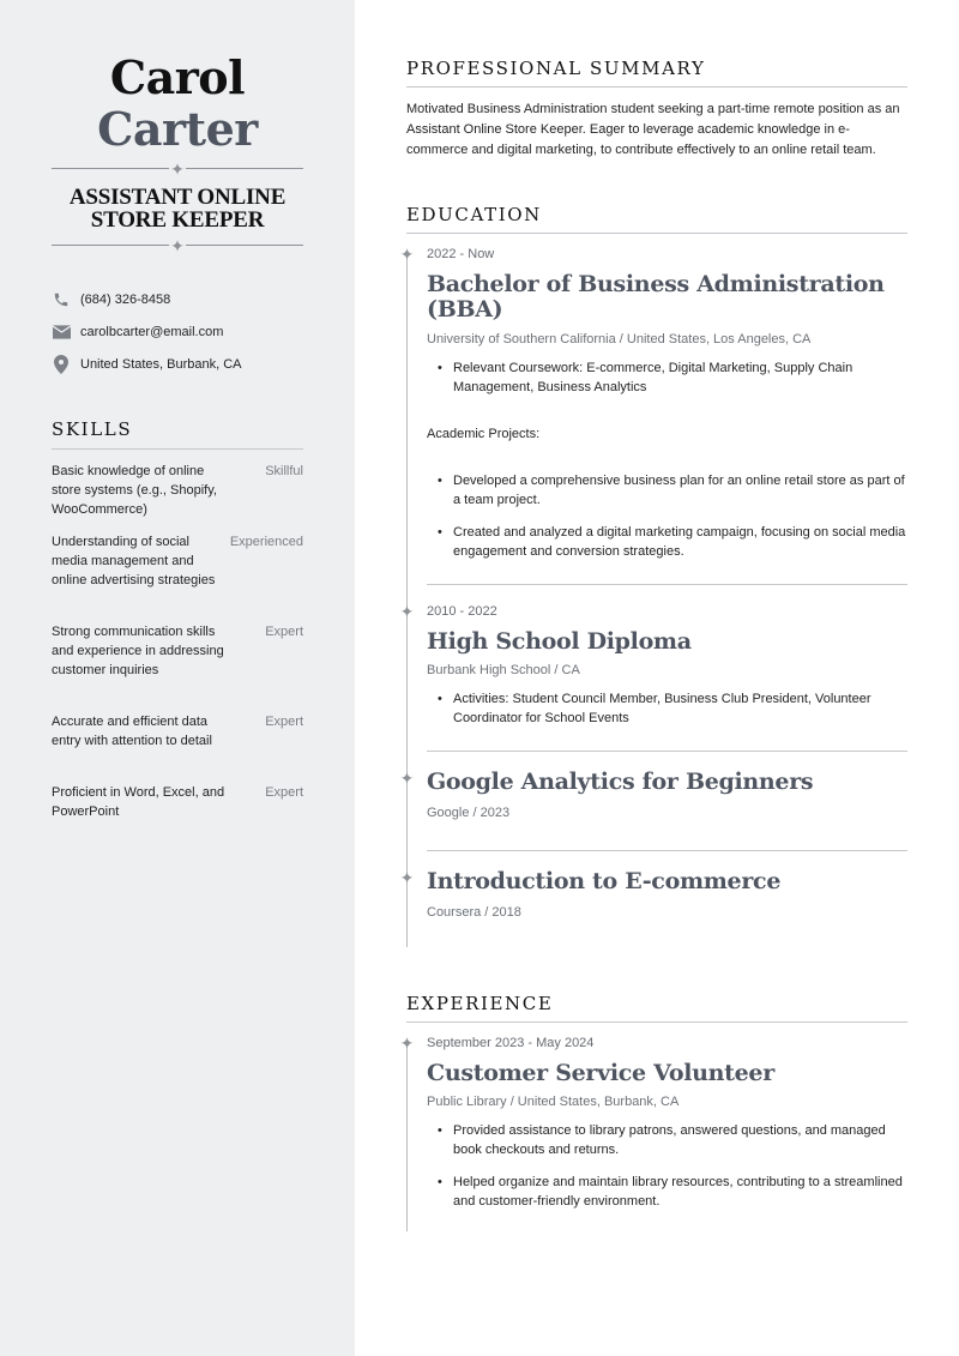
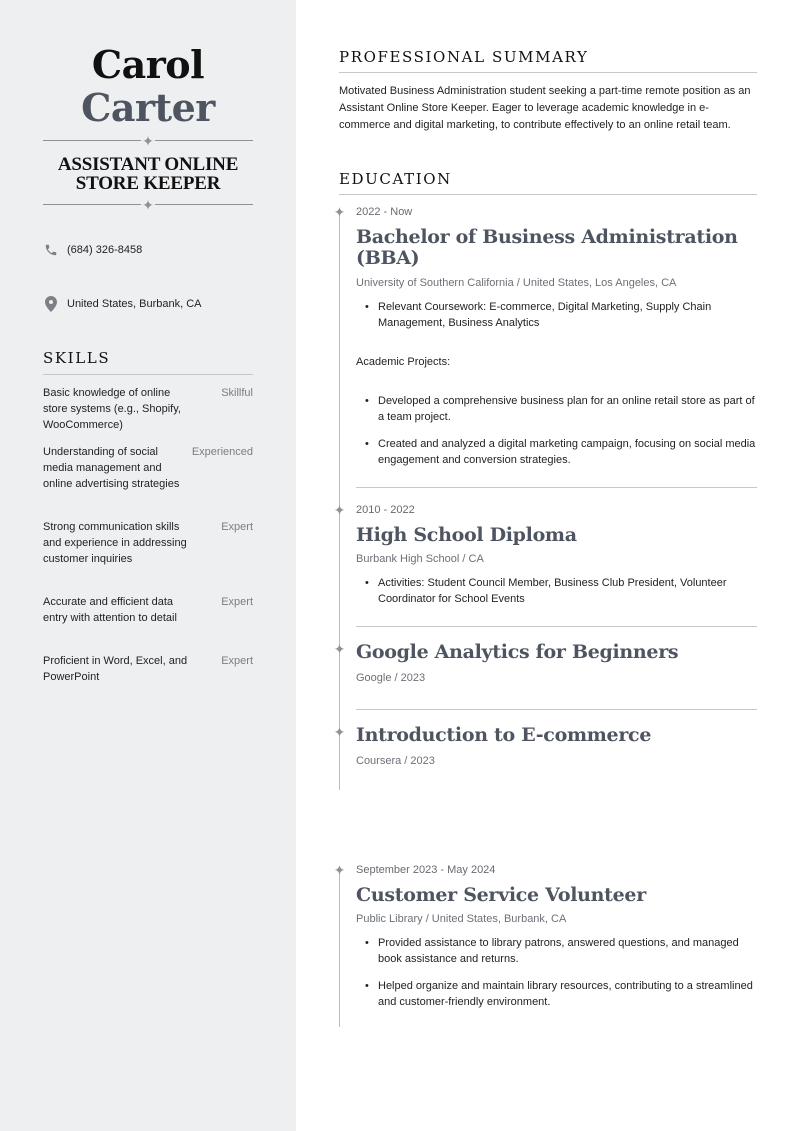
  Carol
  Carter
  ✦
  ASSISTANT ONLINE
  STORE KEEPER
  ✦
  (684) 326-8458
- carolbcarter@email.com
  United States, Burbank, CA
  SKILLS
  Basic knowledge of online store systems (e.g., Shopify, WooCommerce)
  Skillful
  Understanding of social media management and online advertising strategies
  Experienced
  Strong communication skills and experience in addressing customer inquiries
  Expert
  Accurate and efficient data entry with attention to detail
  Expert
  Proficient in Word, Excel, and PowerPoint
  Expert
  PROFESSIONAL SUMMARY
  Motivated Business Administration student seeking a part-time remote position as an Assistant Online Store Keeper. Eager to leverage academic knowledge in e-commerce and digital marketing, to contribute effectively to an online retail team.
  EDUCATION
  ✦
  2022 - Now
  Bachelor of Business Administration (BBA)
  University of Southern California / United States, Los Angeles, CA
  Relevant Coursework: E-commerce, Digital Marketing, Supply Chain Management, Business Analytics
  Academic Projects:
  Developed a comprehensive business plan for an online retail store as part of a team project.
  Created and analyzed a digital marketing campaign, focusing on social media engagement and conversion strategies.
  ✦
  2010 - 2022
  High School Diploma
  Burbank High School / CA
  Activities: Student Council Member, Business Club President, Volunteer Coordinator for School Events
  ✦
  Google Analytics for Beginners
  Google / 2023
  ✦
  Introduction to E-commerce
- Coursera / 2018
+ Coursera / 2023
- EXPERIENCE
  ✦
  September 2023 - May 2024
  Customer Service Volunteer
  Public Library / United States, Burbank, CA
- Provided assistance to library patrons, answered questions, and managed book checkouts and returns.
+ Provided assistance to library patrons, answered questions, and managed book assistance and returns.
  Helped organize and maintain library resources, contributing to a streamlined and customer-friendly environment.
